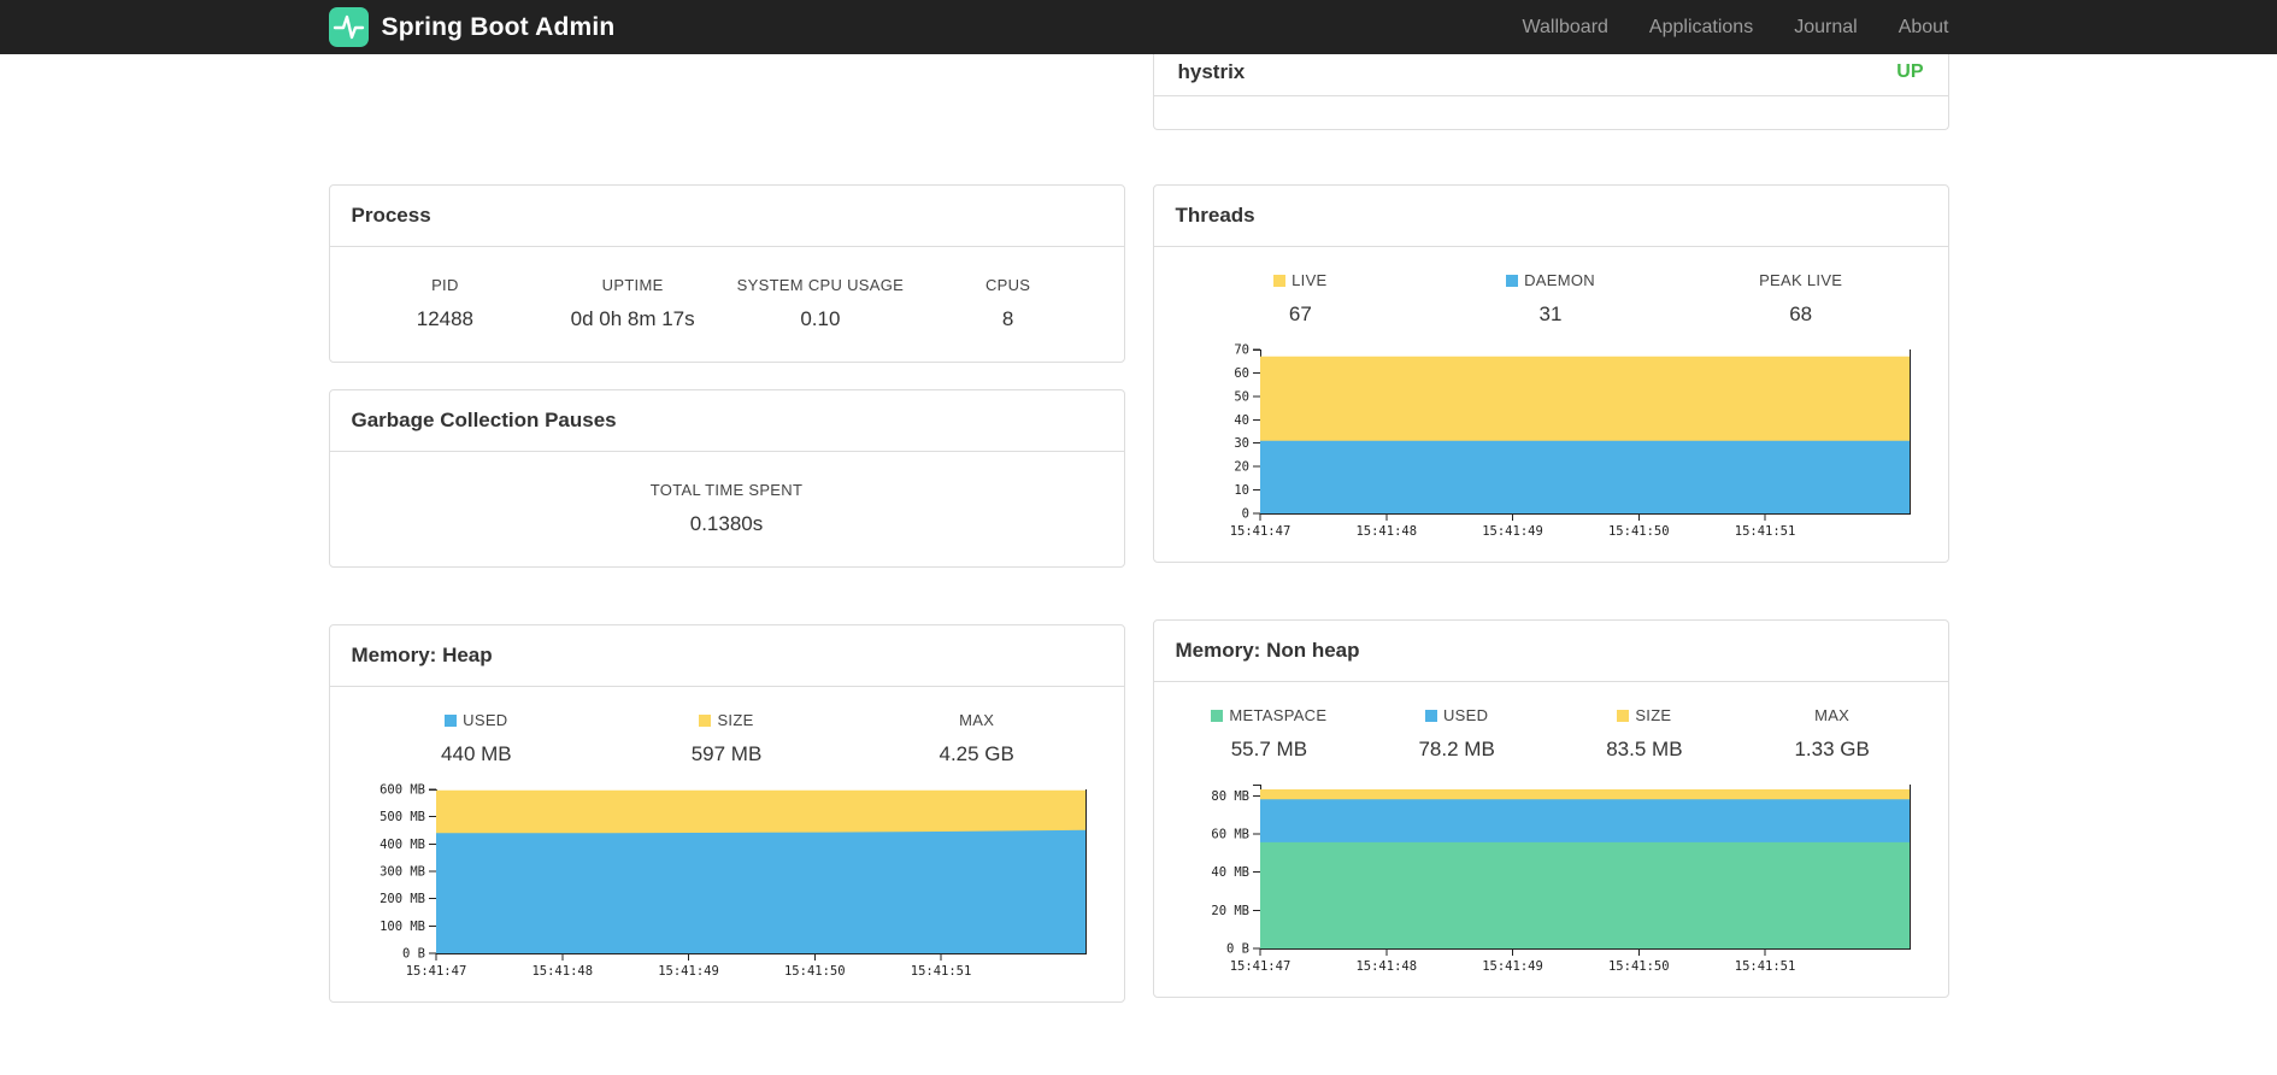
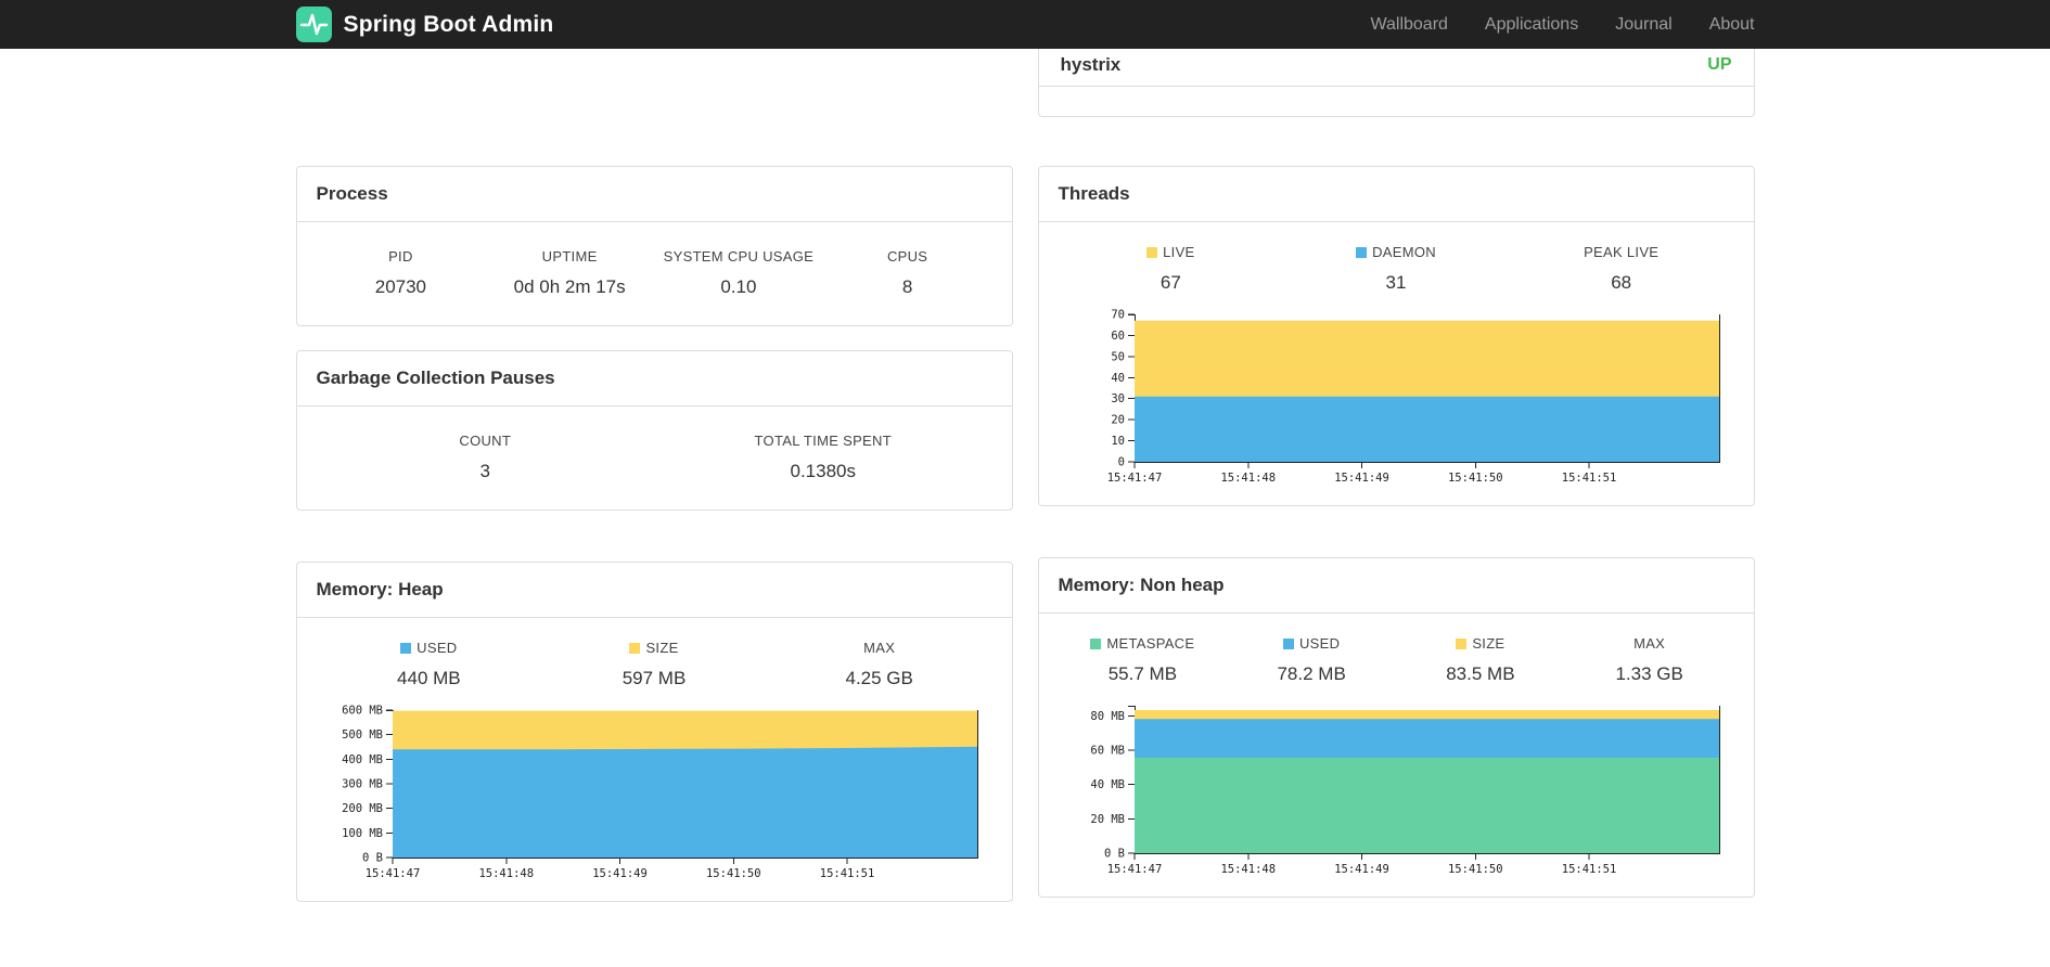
  Spring Boot Admin
  Wallboard
  Applications
  Journal
  About
  Process
  PID
- 12488
+ 20730
  UPTIME
- 0d 0h 8m 17s
+ 0d 0h 2m 17s
  SYSTEM CPU USAGE
  0.10
  CPUS
  8
  Garbage Collection Pauses
+ COUNT
+ 3
  TOTAL TIME SPENT
  0.1380s
  Memory: Heap
  USED
  440 MB
  SIZE
  597 MB
  MAX
  4.25 GB
  0 B
  100 MB
  200 MB
  300 MB
  400 MB
  500 MB
  600 MB
  15:41:47
  15:41:48
  15:41:49
  15:41:50
  15:41:51
  hystrix
  UP
  Threads
  LIVE
  67
  DAEMON
  31
  PEAK LIVE
  68
  0
  10
  20
  30
  40
  50
  60
  70
  15:41:47
  15:41:48
  15:41:49
  15:41:50
  15:41:51
  Memory: Non heap
  METASPACE
  55.7 MB
  USED
  78.2 MB
  SIZE
  83.5 MB
  MAX
  1.33 GB
  0 B
  20 MB
  40 MB
  60 MB
  80 MB
  15:41:47
  15:41:48
  15:41:49
  15:41:50
  15:41:51
